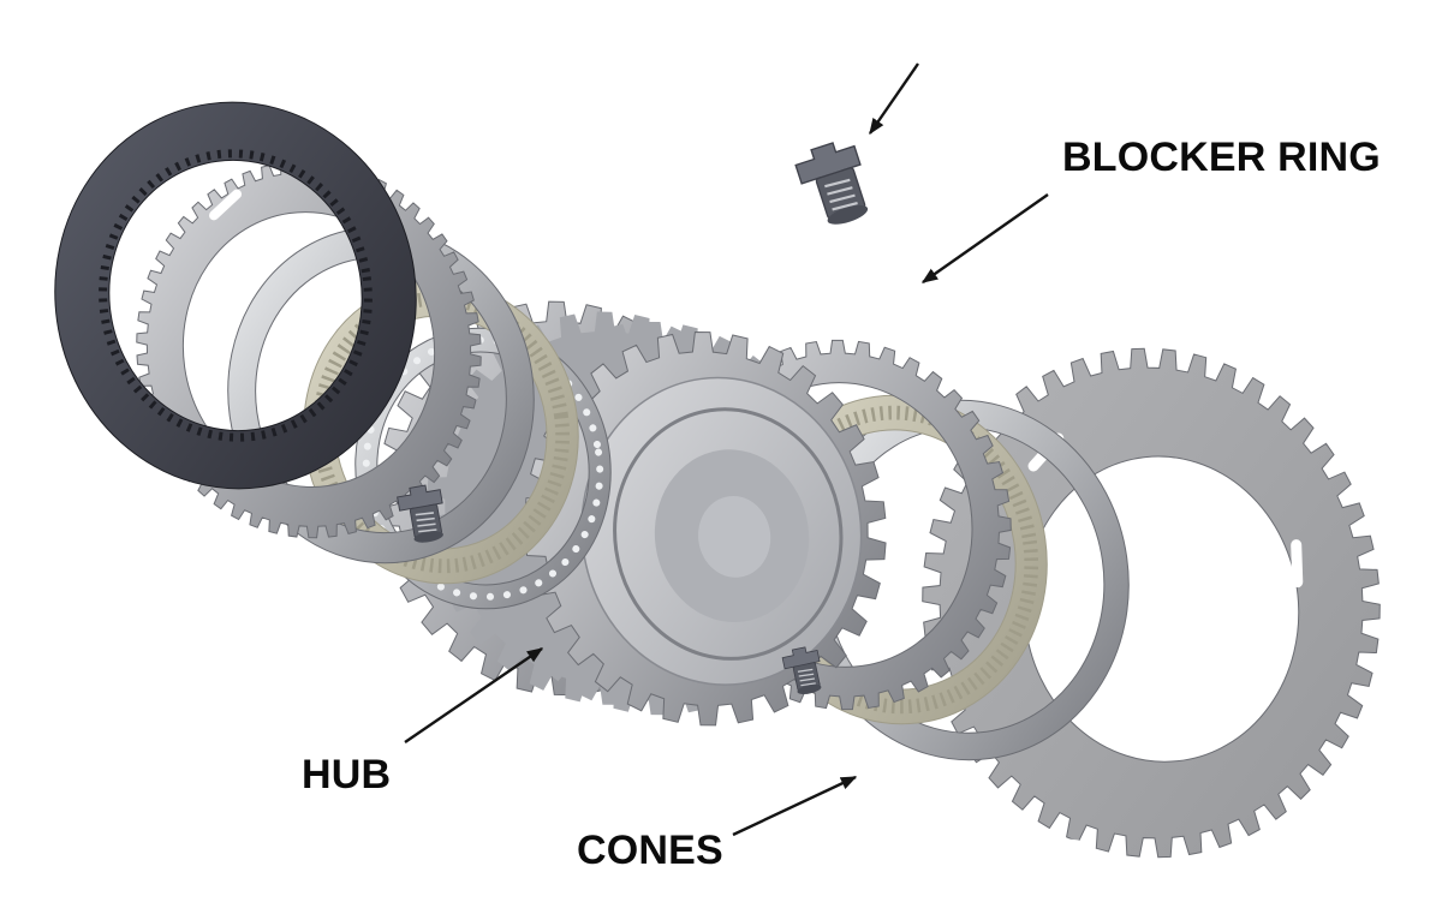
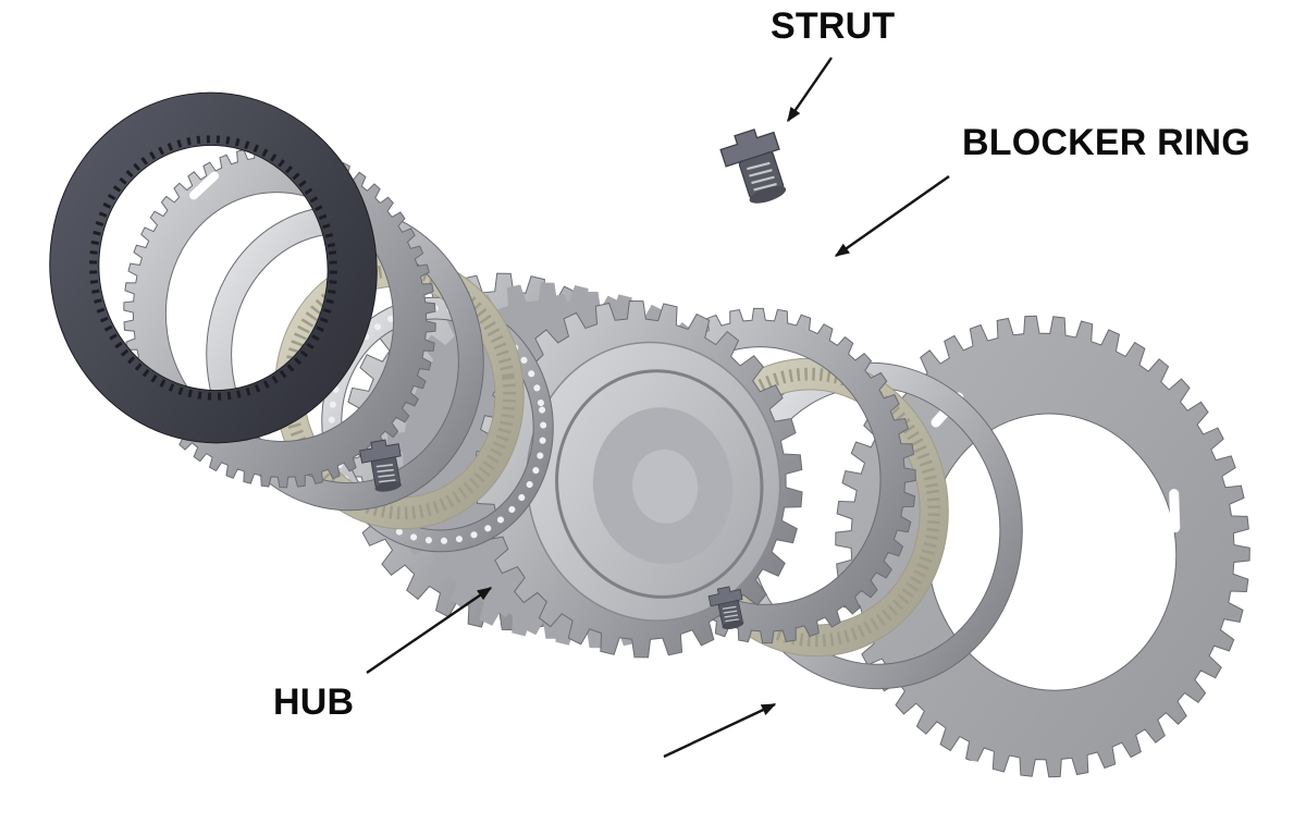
+ STRUT
  BLOCKER RING
  HUB
- CONES
